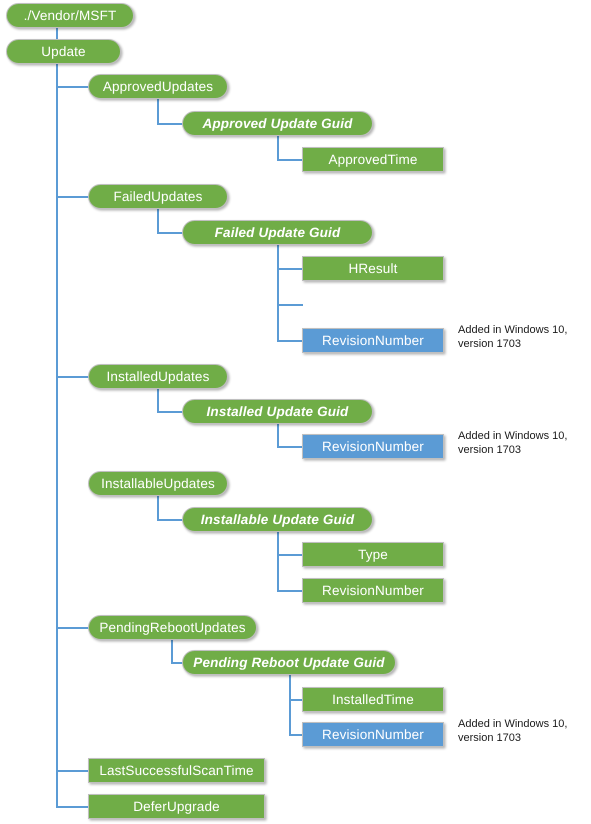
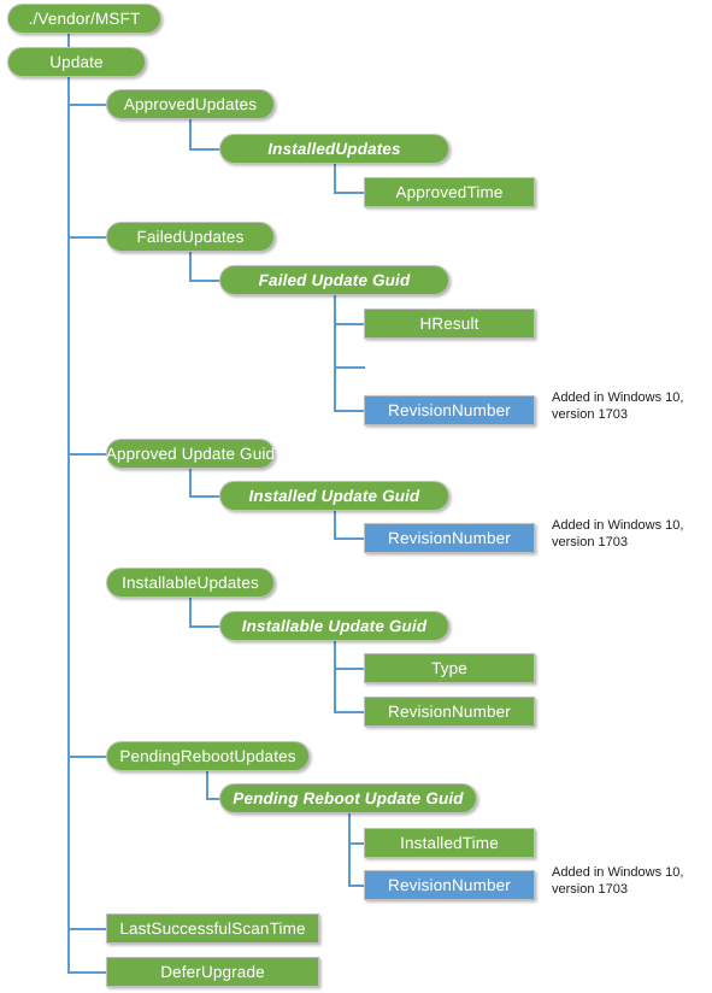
  ./Vendor/MSFT
  Update
  ApprovedUpdates
- Approved Update Guid
+ InstalledUpdates
  ApprovedTime
  FailedUpdates
  Failed Update Guid
  HResult
  RevisionNumber
- InstalledUpdates
+ Approved Update Guid
  Installed Update Guid
  RevisionNumber
  InstallableUpdates
  Installable Update Guid
  Type
  RevisionNumber
  PendingRebootUpdates
  Pending Reboot Update Guid
  InstalledTime
  RevisionNumber
  LastSuccessfulScanTime
  DeferUpgrade
  Added in Windows 10,
  version 1703
  Added in Windows 10,
  version 1703
  Added in Windows 10,
  version 1703
